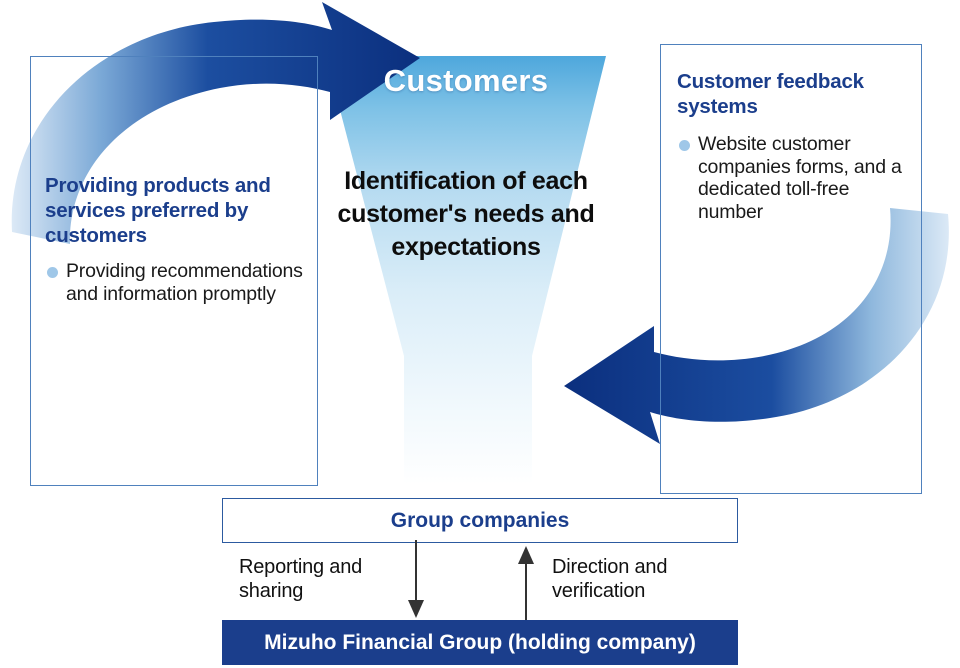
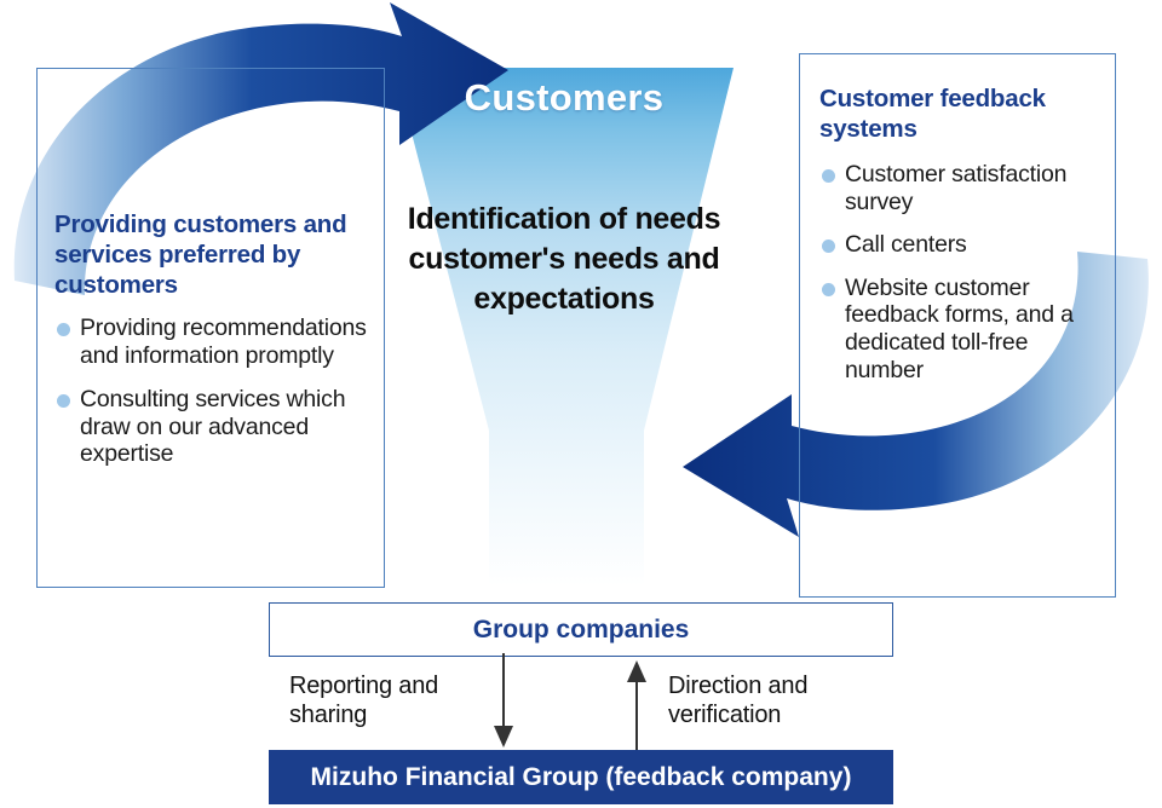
  Customers
- Identification of each customer's needs and expectations
+ Identification of needs customer's needs and expectations
- Providing products and services preferred by customers
+ Providing customers and services preferred by customers
  Providing recommendations and information promptly
+ Consulting services which draw on our advanced expertise
  Customer feedback systems
+ Customer satisfaction survey
+ Call centers
- Website customer companies forms, and a dedicated toll-free number
+ Website customer feedback forms, and a dedicated toll-free number
  Group companies
  Reporting and sharing
  Direction and verification
- Mizuho Financial Group (holding company)
+ Mizuho Financial Group (feedback company)
